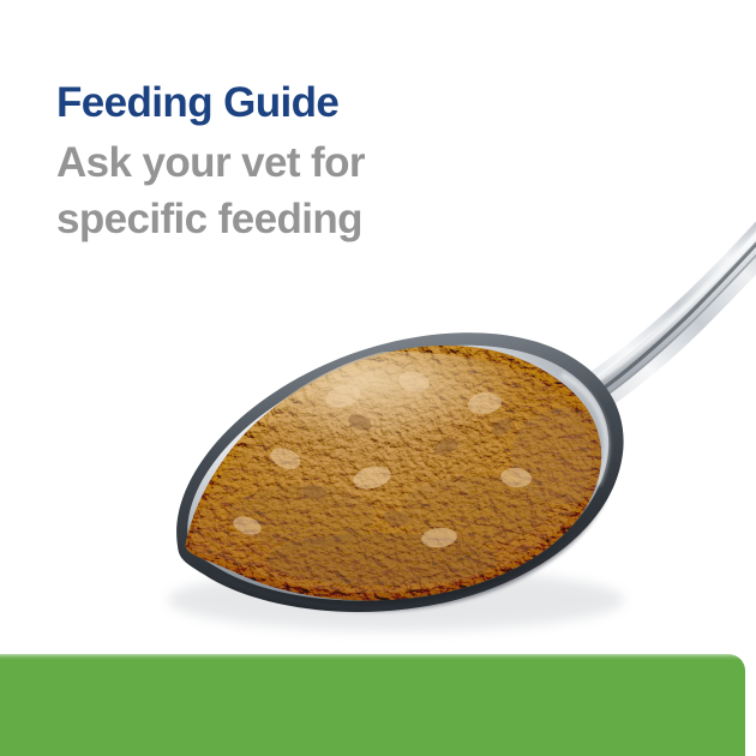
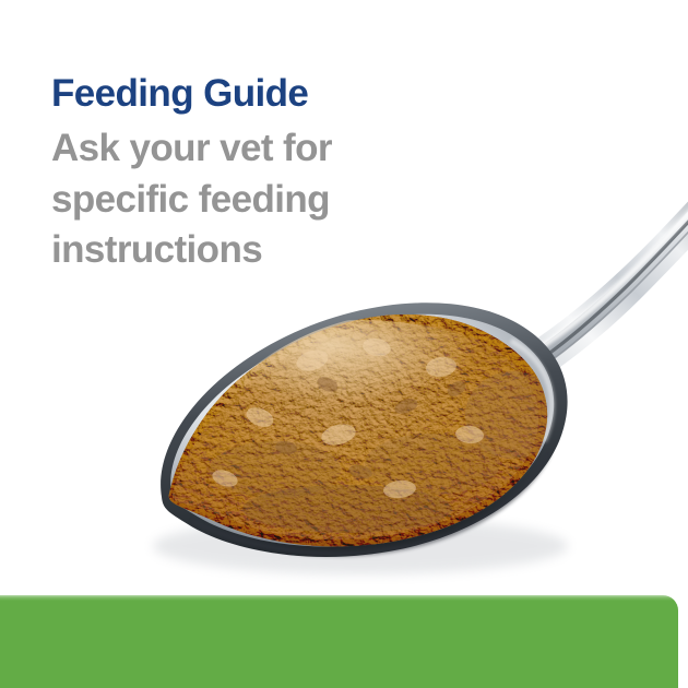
  Feeding Guide
  Ask your vet for
  specific feeding
+ instructions
